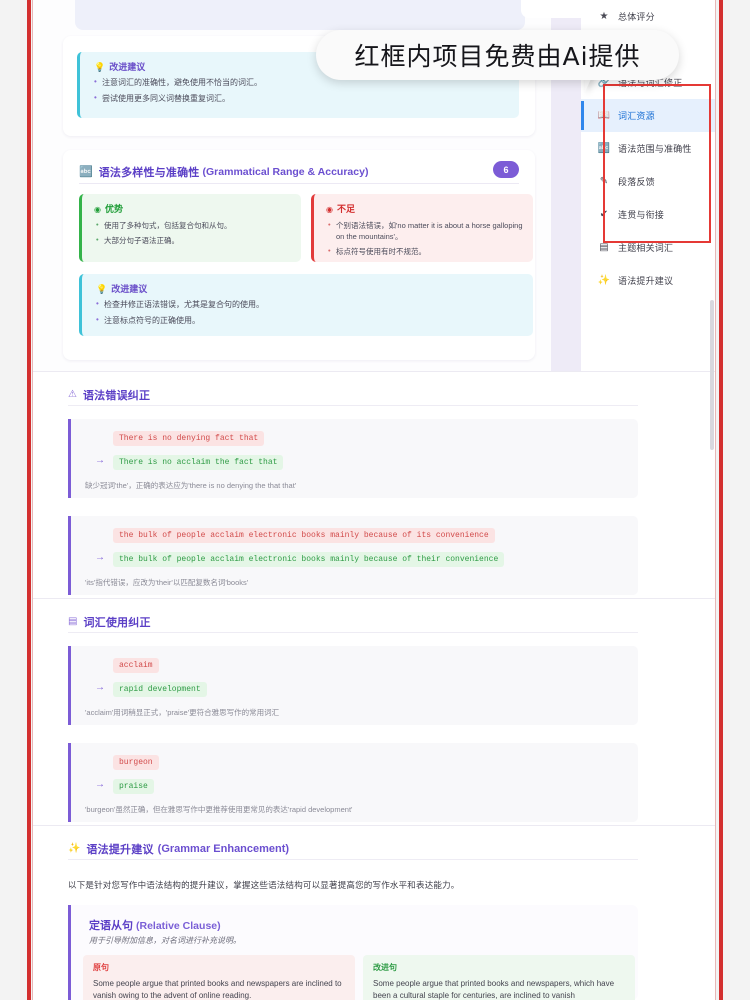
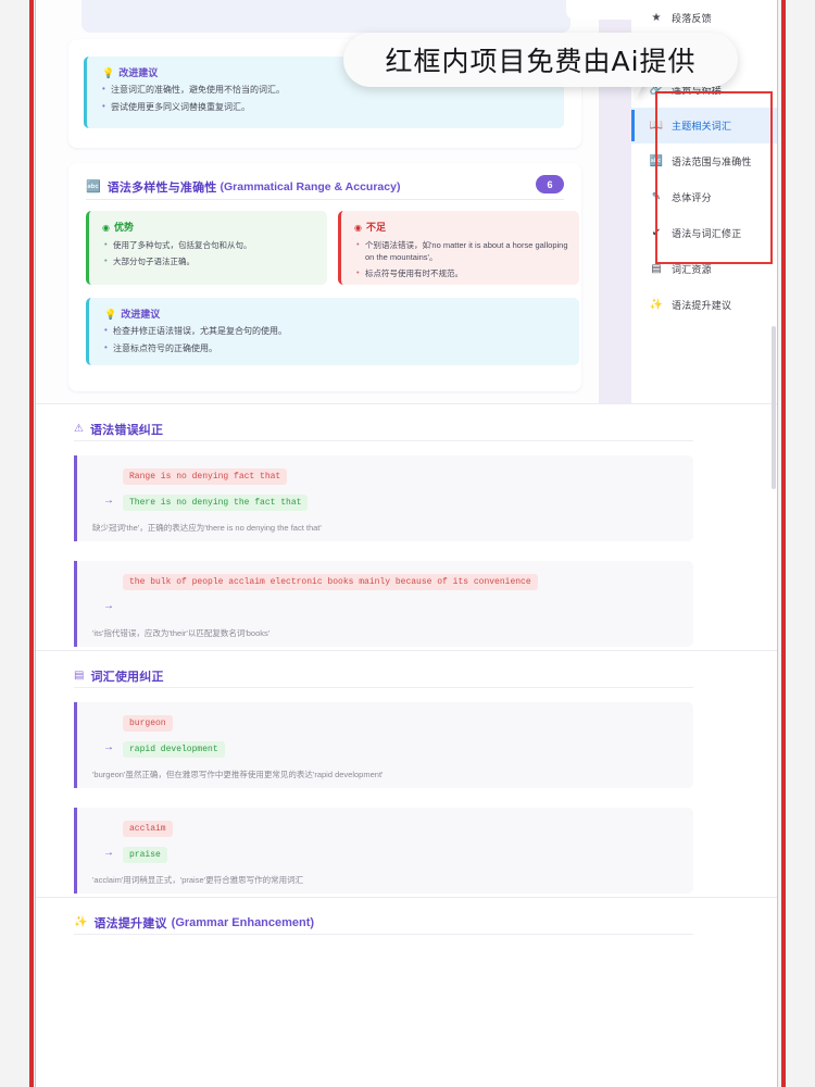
  💡 改进建议
  注意词汇的准确性，避免使用不恰当的词汇。
  尝试使用更多同义词替换重复词汇。
  🔤
  语法多样性与准确性
  (Grammatical Range & Accuracy)
  6
  ◉ 优势
  使用了多种句式，包括复合句和从句。
  大部分句子语法正确。
  ◉ 不足
  个别语法错误，如'no matter it is about a horse galloping on the mountains'。
  标点符号使用有时不规范。
  💡 改进建议
  检查并修正语法错误，尤其是复合句的使用。
  注意标点符号的正确使用。
  ★
- 总体评分
+ 段落反馈
  🔗
- 语法与词汇修正
+ 连贯与衔接
  📖
- 词汇资源
+ 主题相关词汇
  🔤
  语法范围与准确性
  ✎
- 段落反馈
+ 总体评分
  ✔
- 连贯与衔接
+ 语法与词汇修正
  ▤
- 主题相关词汇
+ 词汇资源
  ✨
  语法提升建议
  红框内项目免费由Ai提供
  ⚠
  语法错误纠正
- There is no denying fact that
+ Range is no denying fact that
  →
- There is no acclaim the fact that
+ There is no denying the fact that
- 缺少冠词'the'，正确的表达应为'there is no denying the that that'
+ 缺少冠词'the'，正确的表达应为'there is no denying the fact that'
  the bulk of people acclaim electronic books mainly because of its convenience
  →
- the bulk of people acclaim electronic books mainly because of their convenience
  'its'指代错误，应改为'their'以匹配复数名词'books'
  ▤
  词汇使用纠正
- acclaim
+ burgeon
  →
  rapid development
- 'acclaim'用词稍显正式，'praise'更符合雅思写作的常用词汇
+ 'burgeon'虽然正确，但在雅思写作中更推荐使用更常见的表达'rapid development'
- burgeon
+ acclaim
  →
  praise
- 'burgeon'虽然正确，但在雅思写作中更推荐使用更常见的表达'rapid development'
+ 'acclaim'用词稍显正式，'praise'更符合雅思写作的常用词汇
  ✨
  语法提升建议
  (Grammar Enhancement)
- 以下是针对您写作中语法结构的提升建议，掌握这些语法结构可以显著提高您的写作水平和表达能力。
- 定语从句 (Relative Clause)
- 用于引导附加信息，对名词进行补充说明。
- 原句
- Some people argue that printed books and newspapers are inclined to vanish owing to the advent of online reading.
- 改进句
- Some people argue that printed books and newspapers, which have been a cultural staple for centuries, are inclined to vanish
